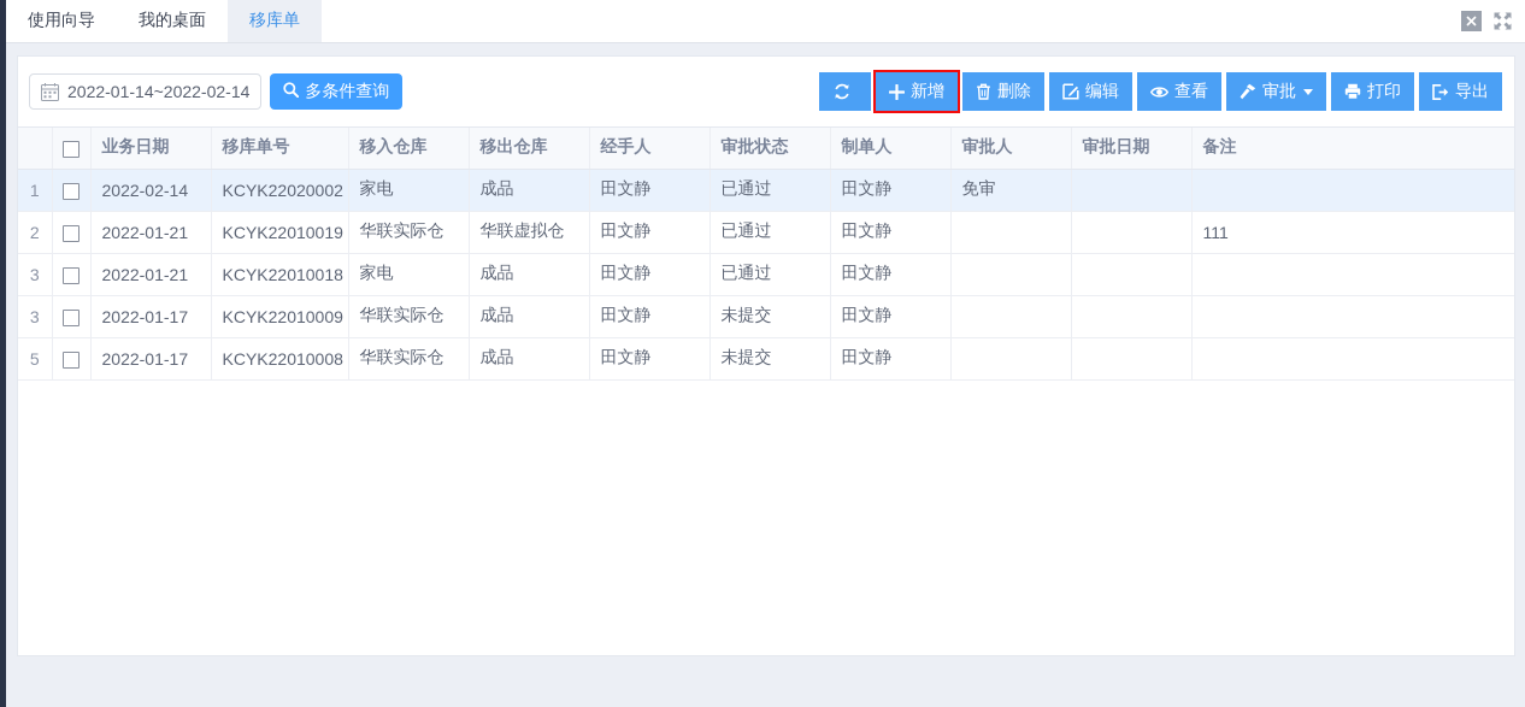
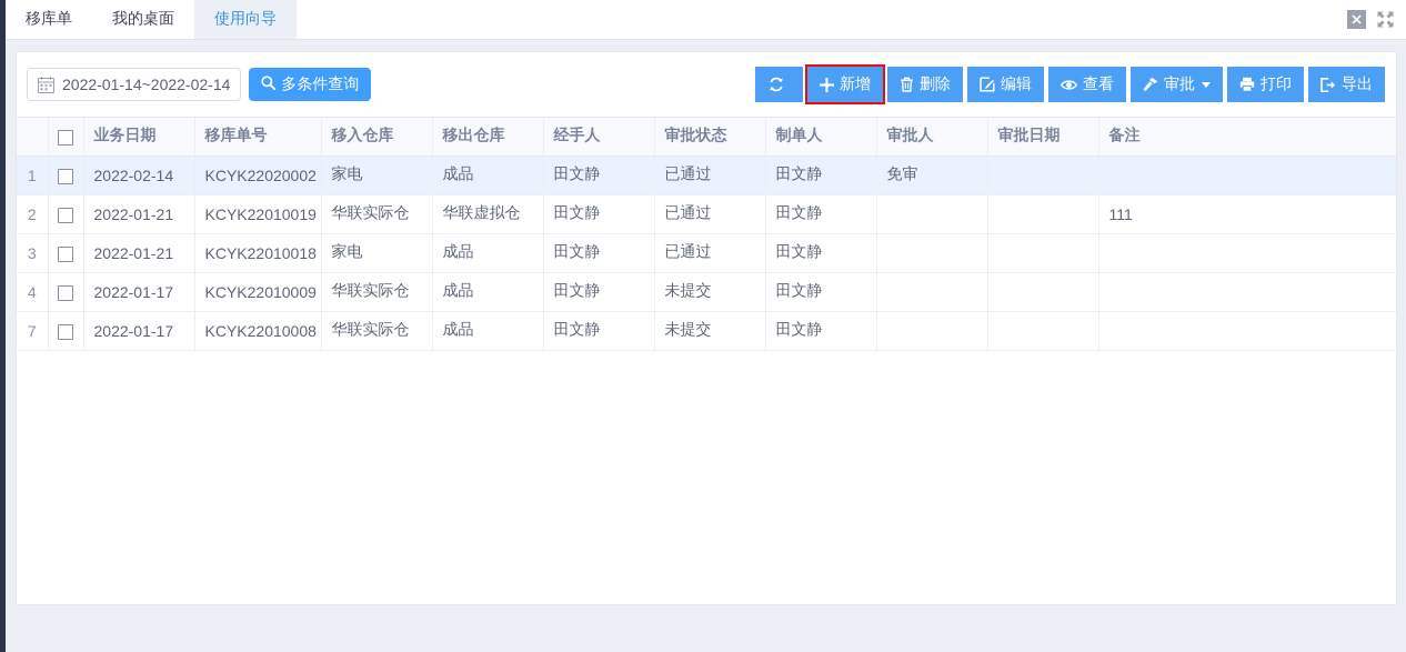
- 使用向导
+ 移库单
  我的桌面
- 移库单
+ 使用向导
  2022-01-14~2022-02-14
  多条件查询
  新增
  删除
  编辑
  查看
  审批
  打印
  导出
  		业务日期	移库单号	移入仓库	移出仓库	经手人	审批状态	制单人	审批人	审批日期	备注
  1		2022-02-14	KCYK22020002	家电	成品	田文静	已通过	田文静	免审
  2		2022-01-21	KCYK22010019	华联实际仓	华联虚拟仓	田文静	已通过	田文静			111
  3		2022-01-21	KCYK22010018	家电	成品	田文静	已通过	田文静
- 3		2022-01-17	KCYK22010009	华联实际仓	成品	田文静	未提交	田文静
+ 4		2022-01-17	KCYK22010009	华联实际仓	成品	田文静	未提交	田文静
- 5		2022-01-17	KCYK22010008	华联实际仓	成品	田文静	未提交	田文静
+ 7		2022-01-17	KCYK22010008	华联实际仓	成品	田文静	未提交	田文静
